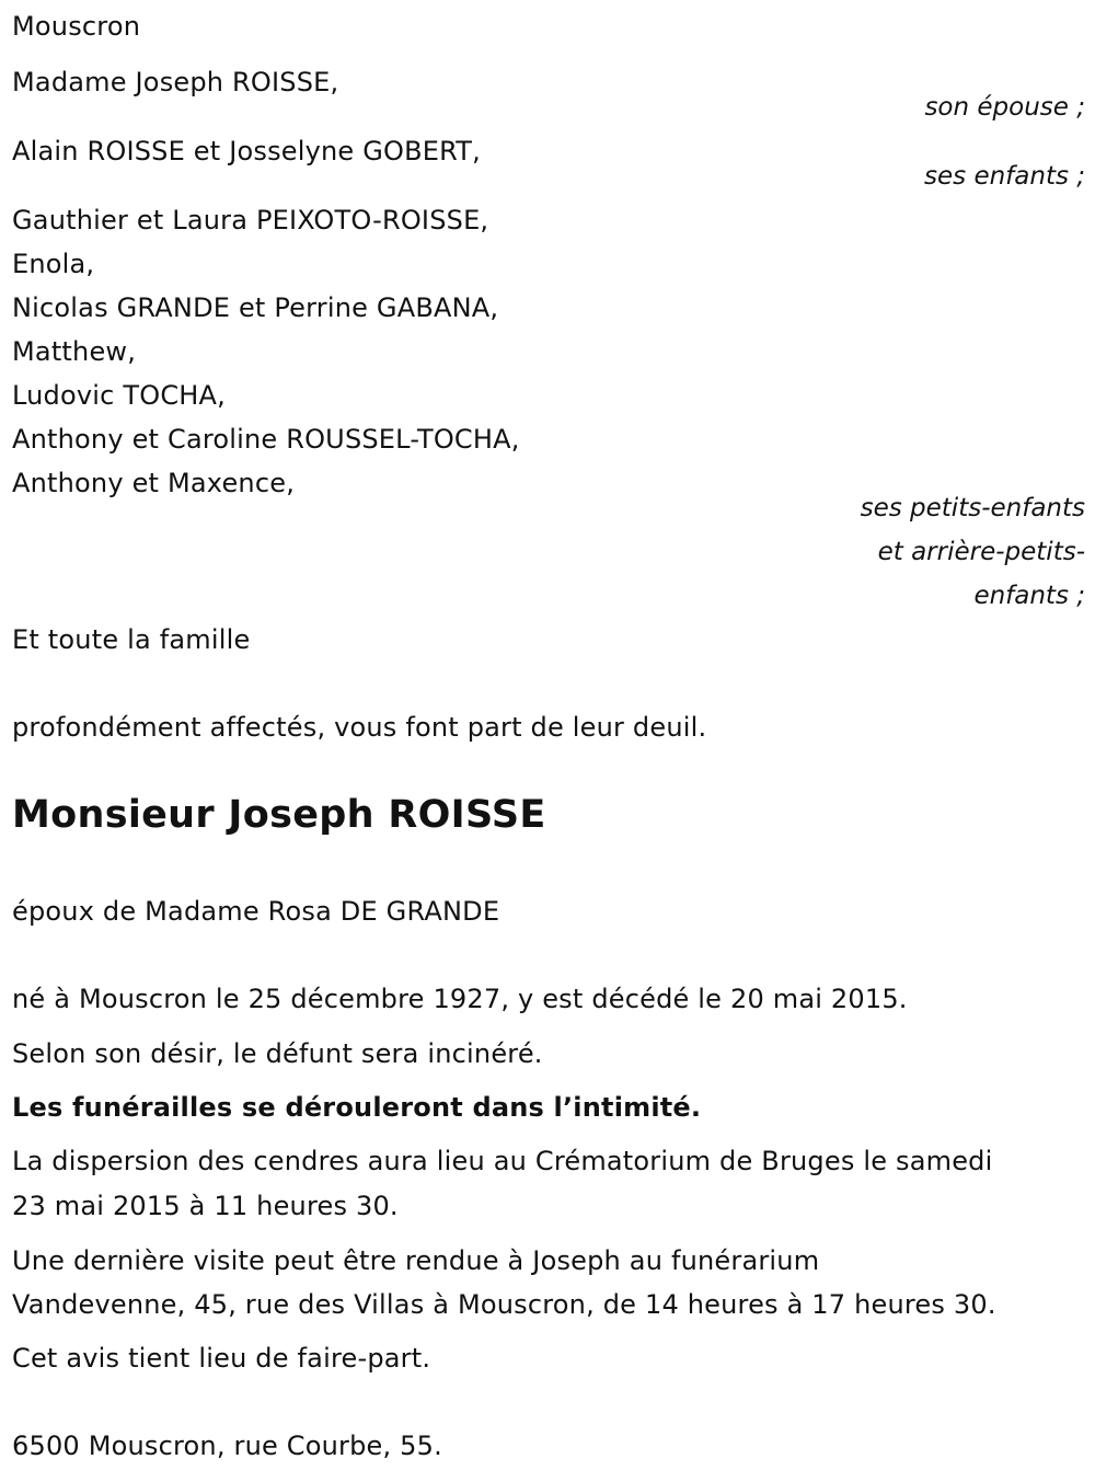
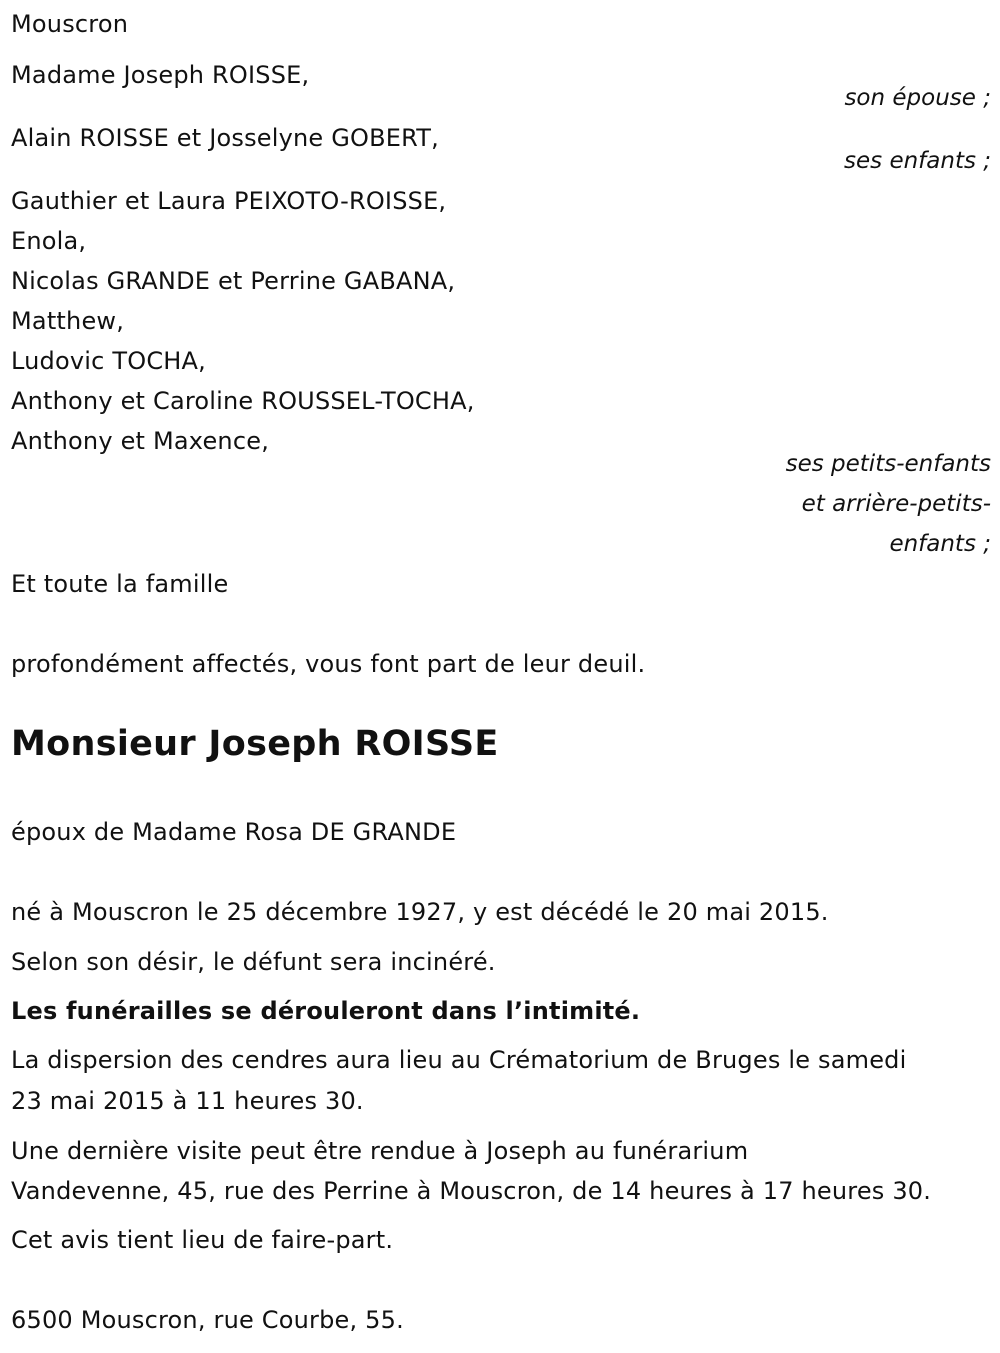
  Mouscron
  Madame Joseph ROISSE,
  son épouse ;
  Alain ROISSE et Josselyne GOBERT,
  ses enfants ;
  Gauthier et Laura PEIXOTO-ROISSE,
  Enola,
  Nicolas GRANDE et Perrine GABANA,
  Matthew,
  Ludovic TOCHA,
  Anthony et Caroline ROUSSEL-TOCHA,
  Anthony et Maxence,
  ses petits-enfants
  et arrière-petits-
  enfants ;
  Et toute la famille
  profondément affectés, vous font part de leur deuil.
  Monsieur Joseph ROISSE
  époux de Madame Rosa DE GRANDE
  né à Mouscron le 25 décembre 1927, y est décédé le 20 mai 2015.
  Selon son désir, le défunt sera inciné­ré.
  Les funérailles se dérouleront dans l’intimité.
  La dispersion des cendres aura lieu au Crématorium de Bruges le samedi
  23 mai 2015 à 11 heures 30.
  Une dernière visite peut être rendue à Joseph au funérarium
- Vandevenne, 45, rue des Villas à Mouscron, de 14 heures à 17 heures 30.
+ Vandevenne, 45, rue des Perrine à Mouscron, de 14 heures à 17 heures 30.
  Cet avis tient lieu de faire-part.
  6500 Mouscron, rue Courbe, 55.
